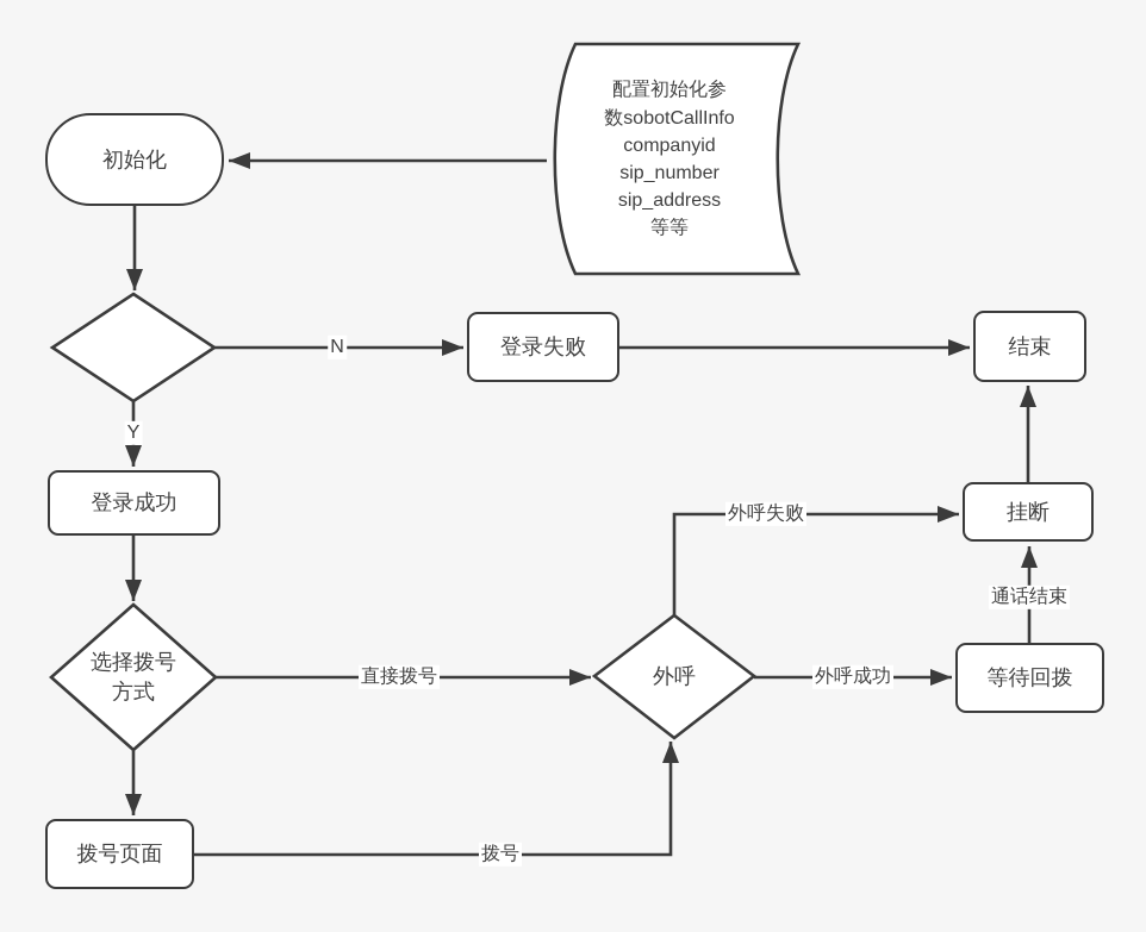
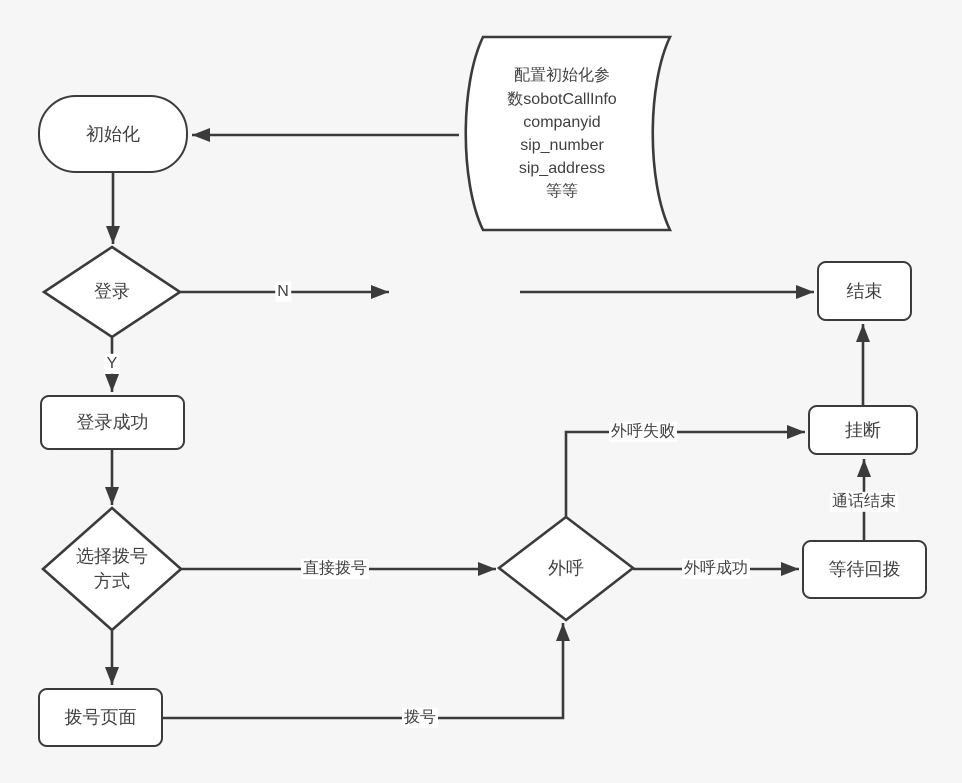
  初始化
- 登录失败
  结束
  登录成功
  拨号页面
  挂断
  等待回拨
  配置初始化参
  数sobotCallInfo
  companyid
  sip_number
  sip_address
  等等
+ 登录
  选择拨号
  方式
  外呼
  N
  Y
  直接拨号
  拨号
  外呼失败
  外呼成功
  通话结束
